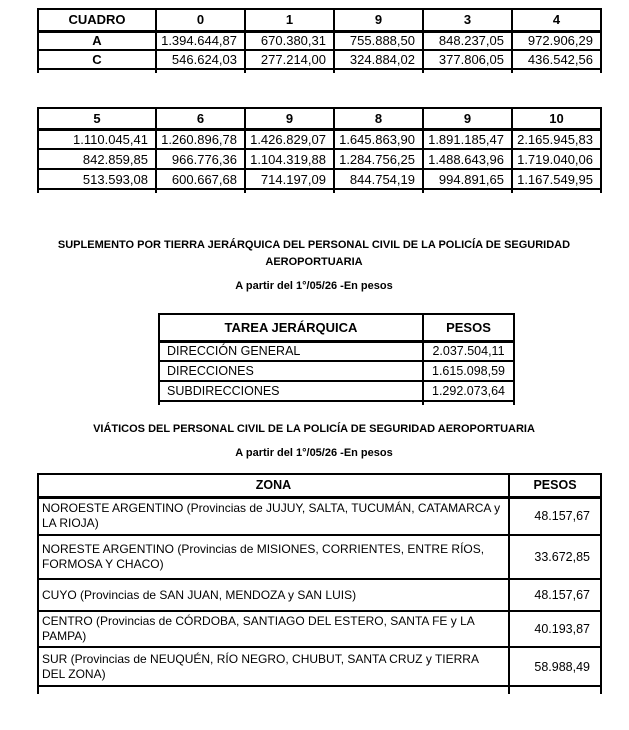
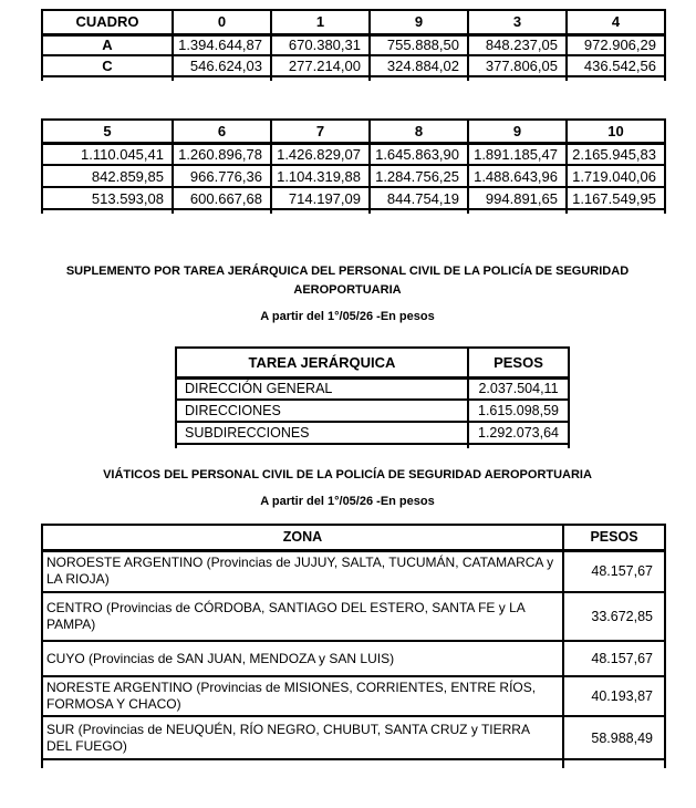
  CUADRO	0	1	9	3	4
  A	1.394.644,87	670.380,31	755.888,50	848.237,05	972.906,29
  C	546.624,03	277.214,00	324.884,02	377.806,05	436.542,56
- 5	6	9	8	9	10
+ 5	6	7	8	9	10
  1.110.045,41	1.260.896,78	1.426.829,07	1.645.863,90	1.891.185,47	2.165.945,83
  842.859,85	966.776,36	1.104.319,88	1.284.756,25	1.488.643,96	1.719.040,06
  513.593,08	600.667,68	714.197,09	844.754,19	994.891,65	1.167.549,95
- SUPLEMENTO POR TIERRA JERÁRQUICA DEL PERSONAL CIVIL DE LA POLICÍA DE SEGURIDAD AEROPORTUARIA
+ SUPLEMENTO POR TAREA JERÁRQUICA DEL PERSONAL CIVIL DE LA POLICÍA DE SEGURIDAD AEROPORTUARIA
  A partir del 1°/05/26 -En pesos
  TAREA JERÁRQUICA	PESOS
  DIRECCIÓN GENERAL	2.037.504,11
  DIRECCIONES	1.615.098,59
  SUBDIRECCIONES	1.292.073,64
  VIÁTICOS DEL PERSONAL CIVIL DE LA POLICÍA DE SEGURIDAD AEROPORTUARIA
  A partir del 1°/05/26 -En pesos
  ZONA	PESOS
  NOROESTE ARGENTINO (Provincias de JUJUY, SALTA, TUCUMÁN, CATAMARCA y LA RIOJA)	48.157,67
- NORESTE ARGENTINO (Provincias de MISIONES, CORRIENTES, ENTRE RÍOS, FORMOSA Y CHACO)	33.672,85
+ CENTRO (Provincias de CÓRDOBA, SANTIAGO DEL ESTERO, SANTA FE y LA PAMPA)	33.672,85
  CUYO (Provincias de SAN JUAN, MENDOZA y SAN LUIS)	48.157,67
- CENTRO (Provincias de CÓRDOBA, SANTIAGO DEL ESTERO, SANTA FE y LA PAMPA)	40.193,87
+ NORESTE ARGENTINO (Provincias de MISIONES, CORRIENTES, ENTRE RÍOS, FORMOSA Y CHACO)	40.193,87
- SUR (Provincias de NEUQUÉN, RÍO NEGRO, CHUBUT, SANTA CRUZ y TIERRA DEL ZONA)	58.988,49
+ SUR (Provincias de NEUQUÉN, RÍO NEGRO, CHUBUT, SANTA CRUZ y TIERRA DEL FUEGO)	58.988,49
